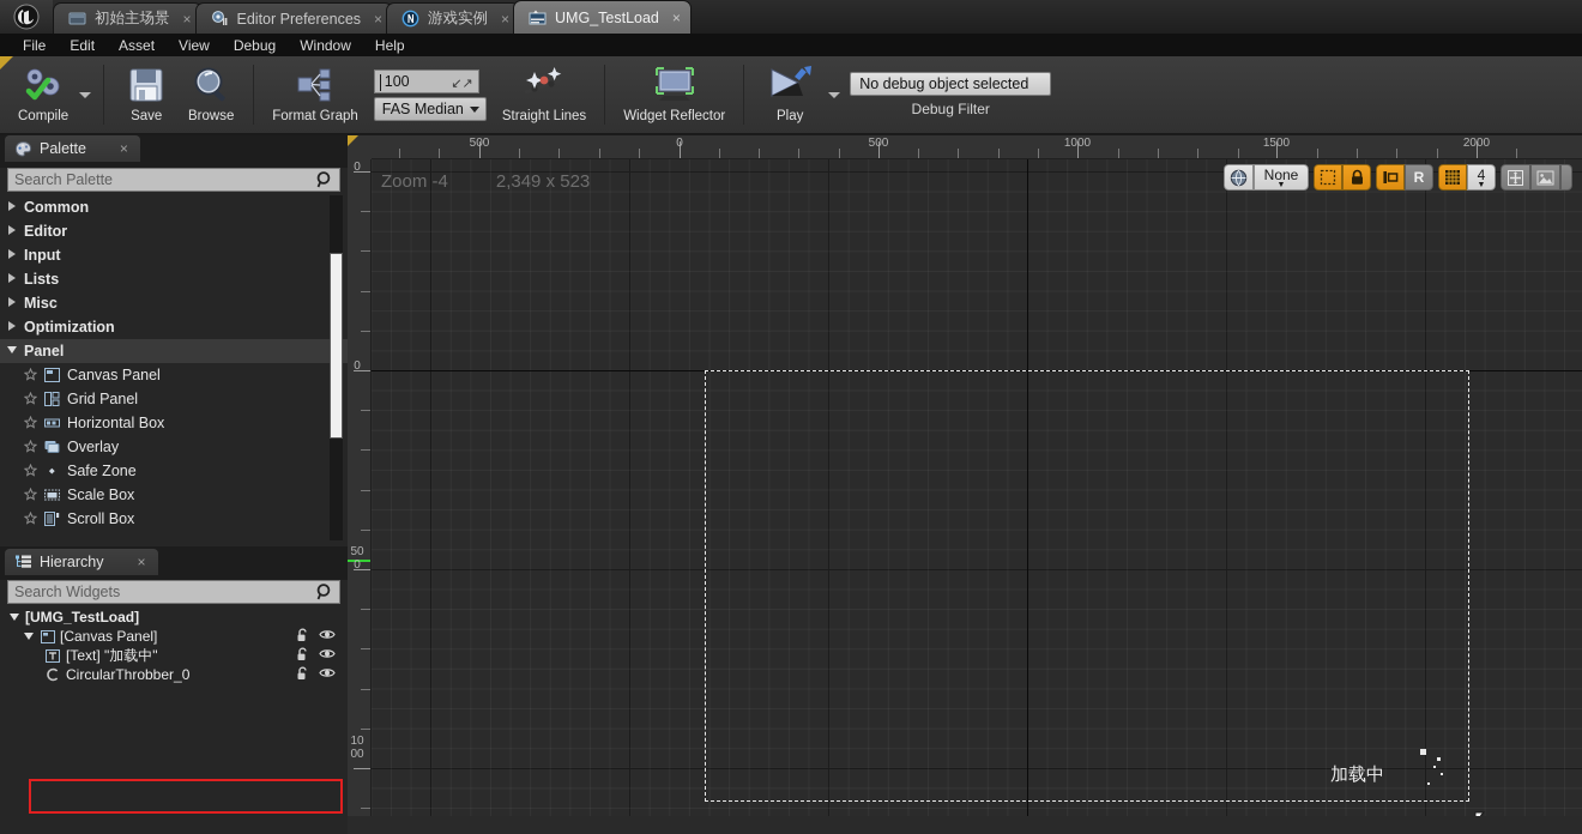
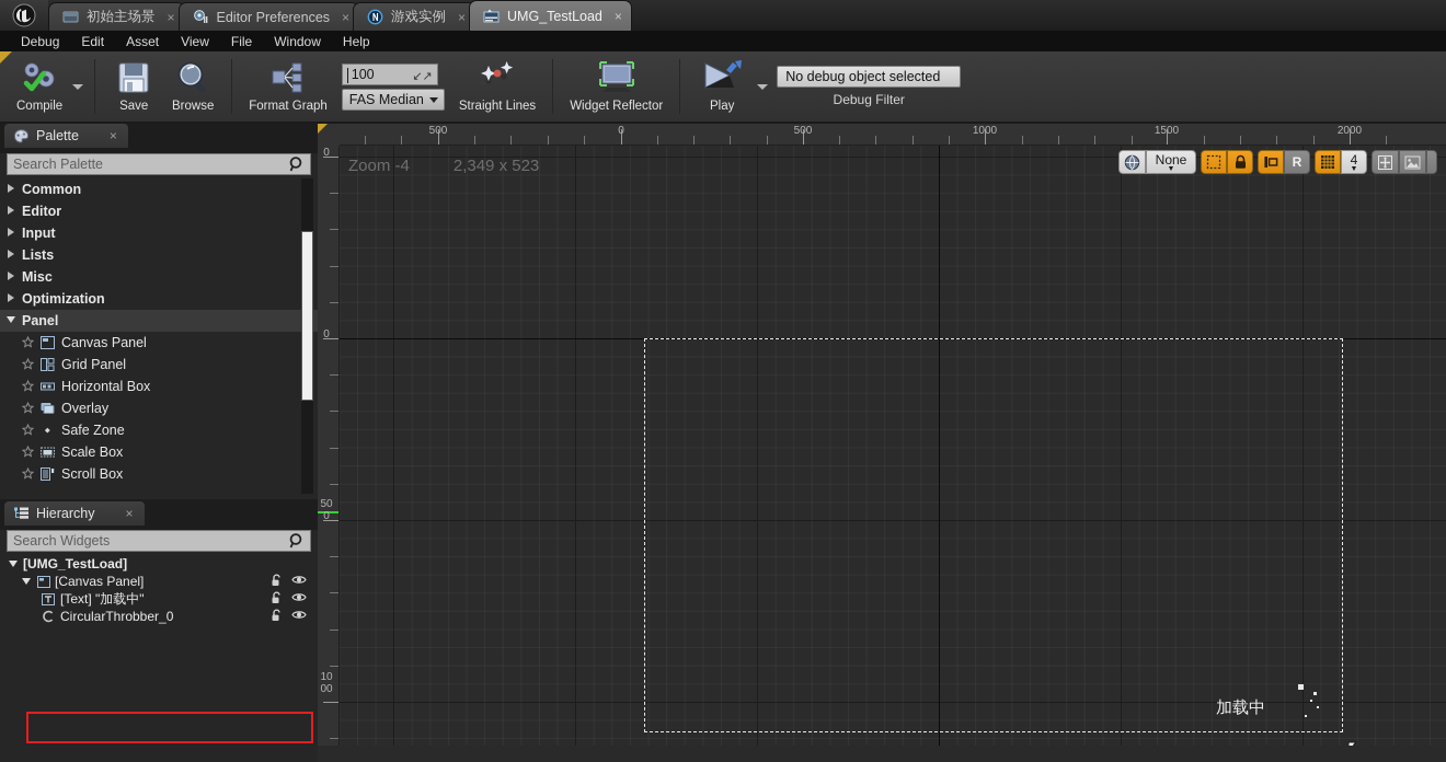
  初始主场景
  ×
  Editor Preferences
  ×
  游戏实例
  ×
  UMG_TestLoad
  ×
- File
+ Debug
  Edit
  Asset
  View
- Debug
+ File
  Window
  Help
  Compile
  Save
  Browse
  Format Graph
  100
  ↙↗
  FAS Median
  Straight Lines
  Widget Reflector
  Play
  No debug object selected
  Debug Filter
  Palette
  ×
  Search Palette
  Common
  Editor
  Input
  Lists
  Misc
  Optimization
  Panel
  Canvas Panel
  Grid Panel
  Horizontal Box
  Overlay
  Safe Zone
  Scale Box
  Scroll Box
  Hierarchy
  ×
  Search Widgets
  [UMG_TestLoad]
  [Canvas Panel]
  [Text] "加载中"
  CircularThrobber_0
  500
  0
  500
  1000
  1500
  2000
  0
  0
  500
  1000
  加载中
  Zoom -4
  2,349 x 523
  None
  R
  4
